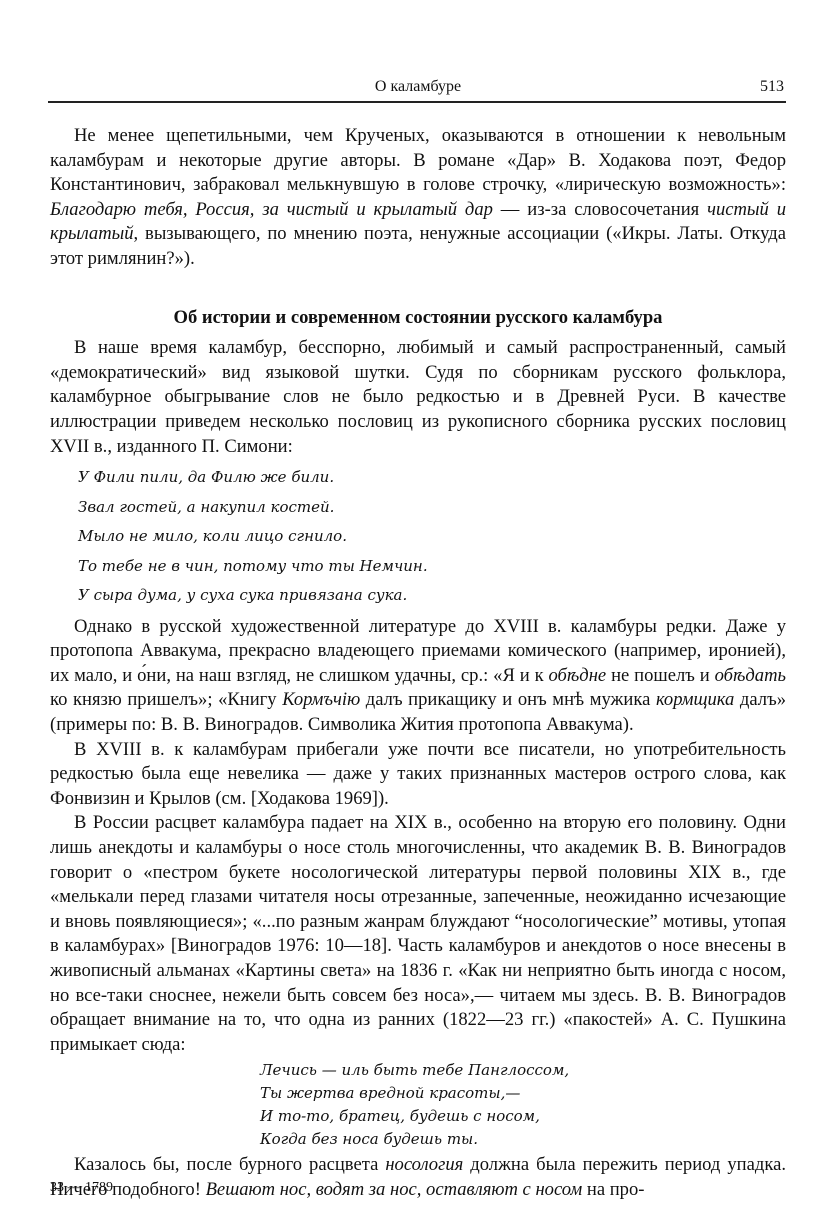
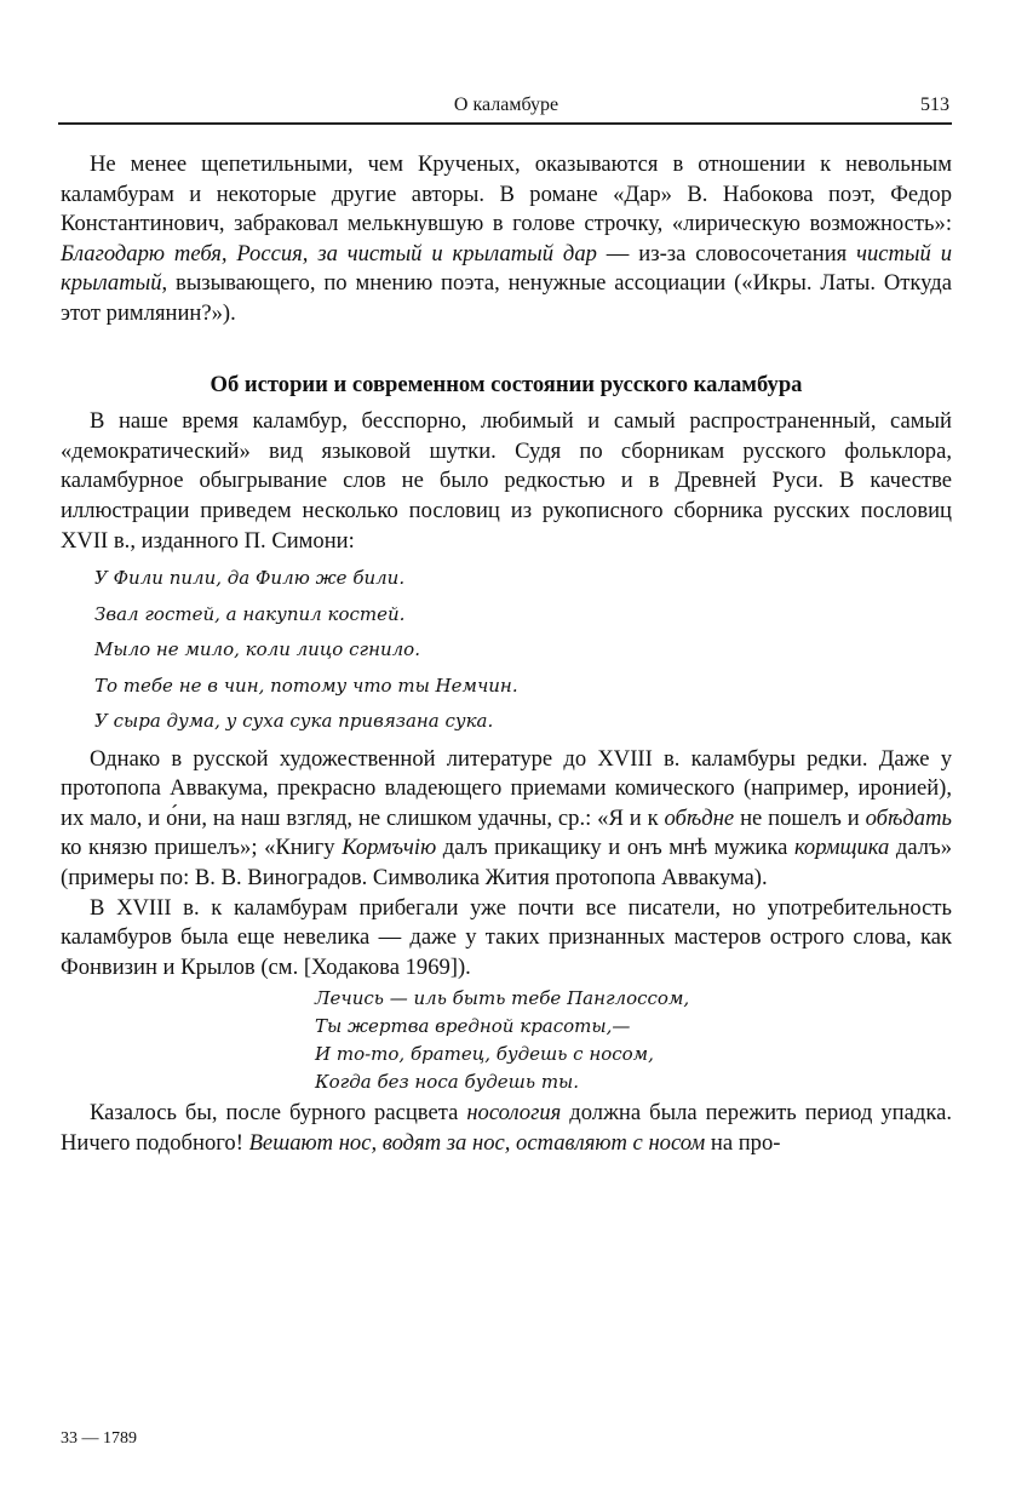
  О каламбуре
  513
- Не менее щепетильными, чем Крученых, оказываются в отношении к невольным каламбурам и некоторые другие авторы. В романе «Дар» В. Ходакова поэт, Федор Константинович, забраковал мелькнувшую в голове строчку, «лирическую возможность»: Благодарю тебя, Россия, за чистый и крылатый дар — из-за словосочетания чистый и крылатый, вызывающего, по мнению поэта, ненужные ассоциации («Икры. Латы. Откуда этот римлянин?»).
+ Не менее щепетильными, чем Крученых, оказываются в отношении к невольным каламбурам и некоторые другие авторы. В романе «Дар» В. Набокова поэт, Федор Константинович, забраковал мелькнувшую в голове строчку, «лирическую возможность»: Благодарю тебя, Россия, за чистый и крылатый дар — из-за словосочетания чистый и крылатый, вызывающего, по мнению поэта, ненужные ассоциации («Икры. Латы. Откуда этот римлянин?»).
  Об истории и современном состоянии русского каламбура
  В наше время каламбур, бесспорно, любимый и самый распространенный, самый «демократический» вид языковой шутки. Судя по сборникам русского фольклора, каламбурное обыгрывание слов не было редкостью и в Древней Руси. В качестве иллюстрации приведем несколько пословиц из рукописного сборника русских пословиц XVII в., изданного П. Симони:
  У Фили пили, да Филю же били.
  Звал гостей, а накупил костей.
  Мыло не мило, коли лицо сгнило.
  То тебе не в чин, потому что ты Немчин.
  У сыра дума, у суха сука привязана сука.
  Однако в русской художественной литературе до XVIII в. каламбуры редки. Даже у протопопа Аввакума, прекрасно владеющего приемами комического (например, иронией), их мало, и о́ни, на наш взгляд, не слишком удачны, ср.: «Я и к обѣдне не пошелъ и обѣдать ко князю пришелъ»; «Книгу Кормъчiю далъ прикащику и онъ мнѣ мужика кормщика далъ» (примеры по: В. В. Виноградов. Символика Жития протопопа Аввакума).
- В XVIII в. к каламбурам прибегали уже почти все писатели, но употребительность редкостью была еще невелика — даже у таких признанных мастеров острого слова, как Фонвизин и Крылов (см. [Ходакова 1969]).
+ В XVIII в. к каламбурам прибегали уже почти все писатели, но употребительность каламбуров была еще невелика — даже у таких признанных мастеров острого слова, как Фонвизин и Крылов (см. [Ходакова 1969]).
- В России расцвет каламбура падает на XIX в., особенно на вторую его половину. Одни лишь анекдоты и каламбуры о носе столь многочисленны, что академик В. В. Виноградов говорит о «пестром букете носологической литературы первой половины XIX в., где «мелькали перед глазами читателя носы отрезанные, запеченные, неожиданно исчезающие и вновь появляющиеся»; «...по разным жанрам блуждают “носологические” мотивы, утопая в каламбурах» [Виноградов 1976: 10—18]. Часть каламбуров и анекдотов о носе внесены в живописный альманах «Картины света» на 1836 г. «Как ни неприятно быть иногда с носом, но все-таки сноснее, нежели быть совсем без носа»,— читаем мы здесь. В. В. Виноградов обращает внимание на то, что одна из ранних (1822—23 гг.) «пакостей» А. С. Пушкина примыкает сюда:
  Лечись — иль быть тебе Панглоссом,
  Ты жертва вредной красоты,—
  И то-то, братец, будешь с носом,
  Когда без носа будешь ты.
  Казалось бы, после бурного расцвета носология должна была пережить период упадка. Ничего подобного! Вешают нос, водят за нос, оставляют с носом на про-
  33 — 1789
